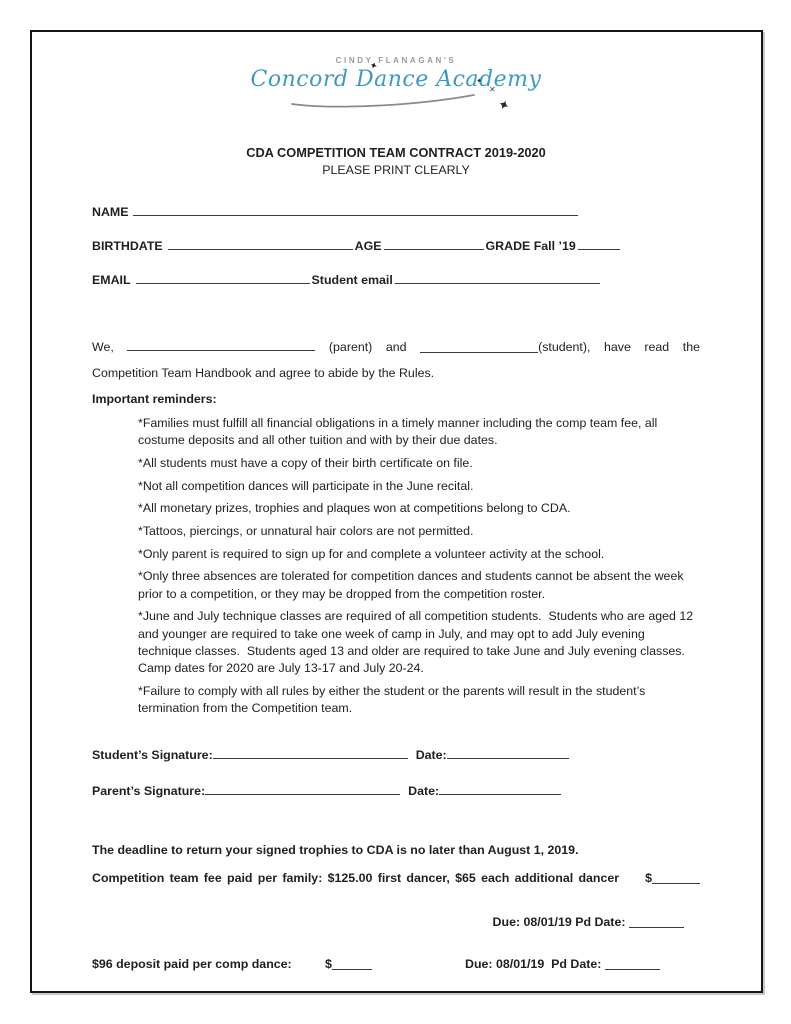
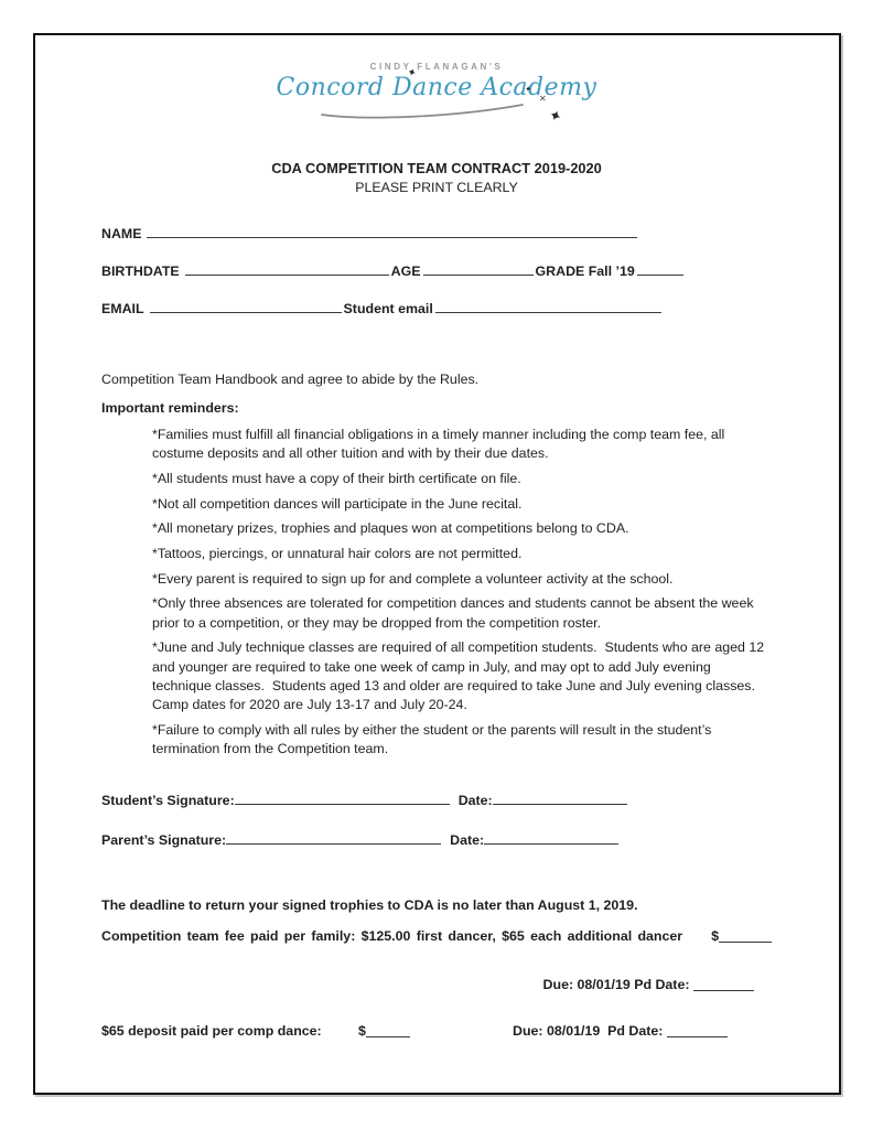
  CINDY FLANAGAN'S
  Concord Dance Academy
  ✕
  CDA COMPETITION TEAM CONTRACT 2019-2020
  PLEASE PRINT CLEARLY
  NAME
  BIRTHDATE
  AGE
  GRADE Fall ’19
  EMAIL
  Student email
- We,
- (parent)
- and
- (student),
- have
- read
- the
  Competition Team Handbook and agree to abide by the Rules.
  Important reminders:
  *Families must fulfill all financial obligations in a timely manner including the comp team fee, all costume deposits and all other tuition and with by their due dates.
  *All students must have a copy of their birth certificate on file.
  *Not all competition dances will participate in the June recital.
  *All monetary prizes, trophies and plaques won at competitions belong to CDA.
  *Tattoos, piercings, or unnatural hair colors are not permitted.
- *Only parent is required to sign up for and complete a volunteer activity at the school.
+ *Every parent is required to sign up for and complete a volunteer activity at the school.
  *Only three absences are tolerated for competition dances and students cannot be absent the week prior to a competition, or they may be dropped from the competition roster.
  *June and July technique classes are required of all competition students. Students who are aged 12 and younger are required to take one week of camp in July, and may opt to add July evening technique classes. Students aged 13 and older are required to take June and July evening classes. Camp dates for 2020 are July 13-17 and July 20-24.
  *Failure to comply with all rules by either the student or the parents will result in the student’s termination from the Competition team.
  Student’s Signature:
  Date:
  Parent’s Signature:
  Date:
  The deadline to return your signed trophies to CDA is no later than August 1, 2019.
  Competition team fee paid per family: $125.00 first dancer, $65 each additional dancer
  $
  Due: 08/01/19 Pd Date:
- $96 deposit paid per comp dance:
+ $65 deposit paid per comp dance:
  $
  Due: 08/01/19 Pd Date:
